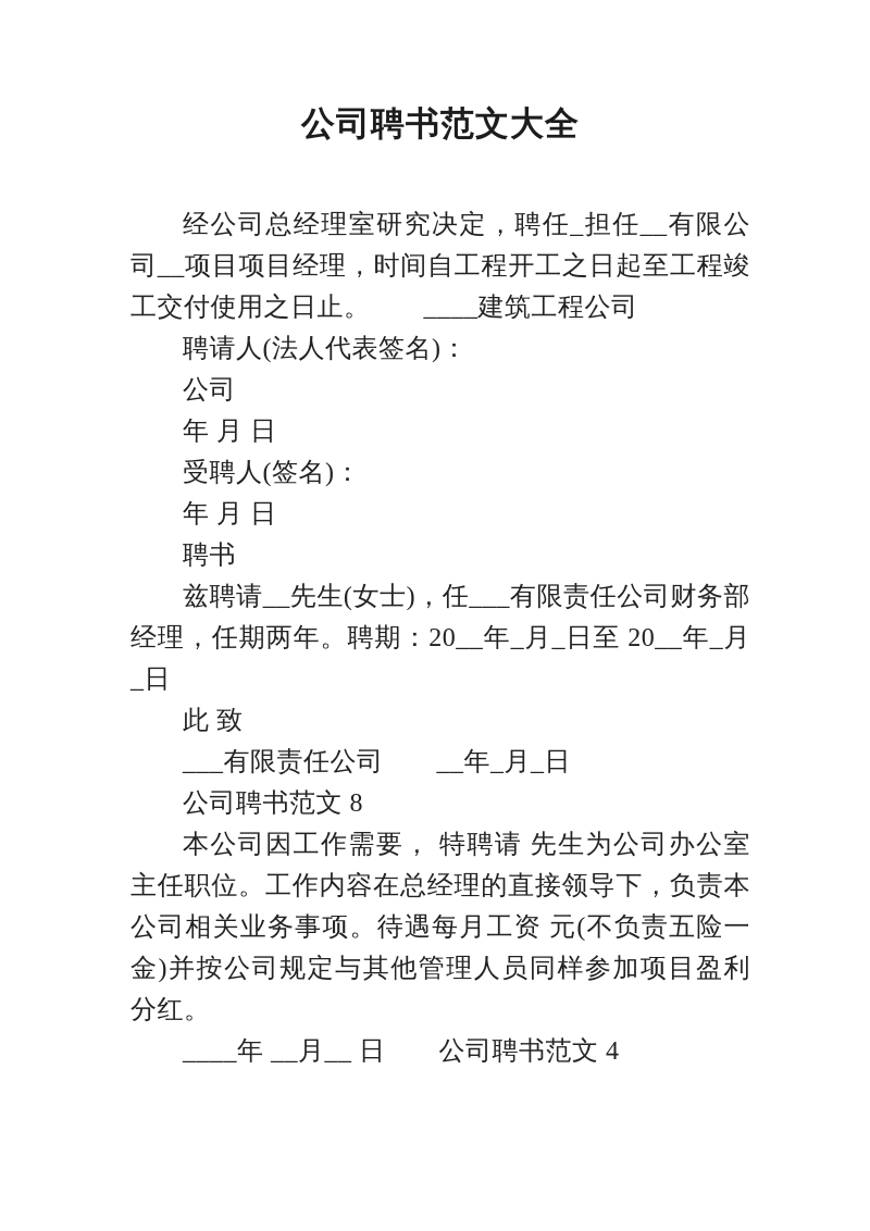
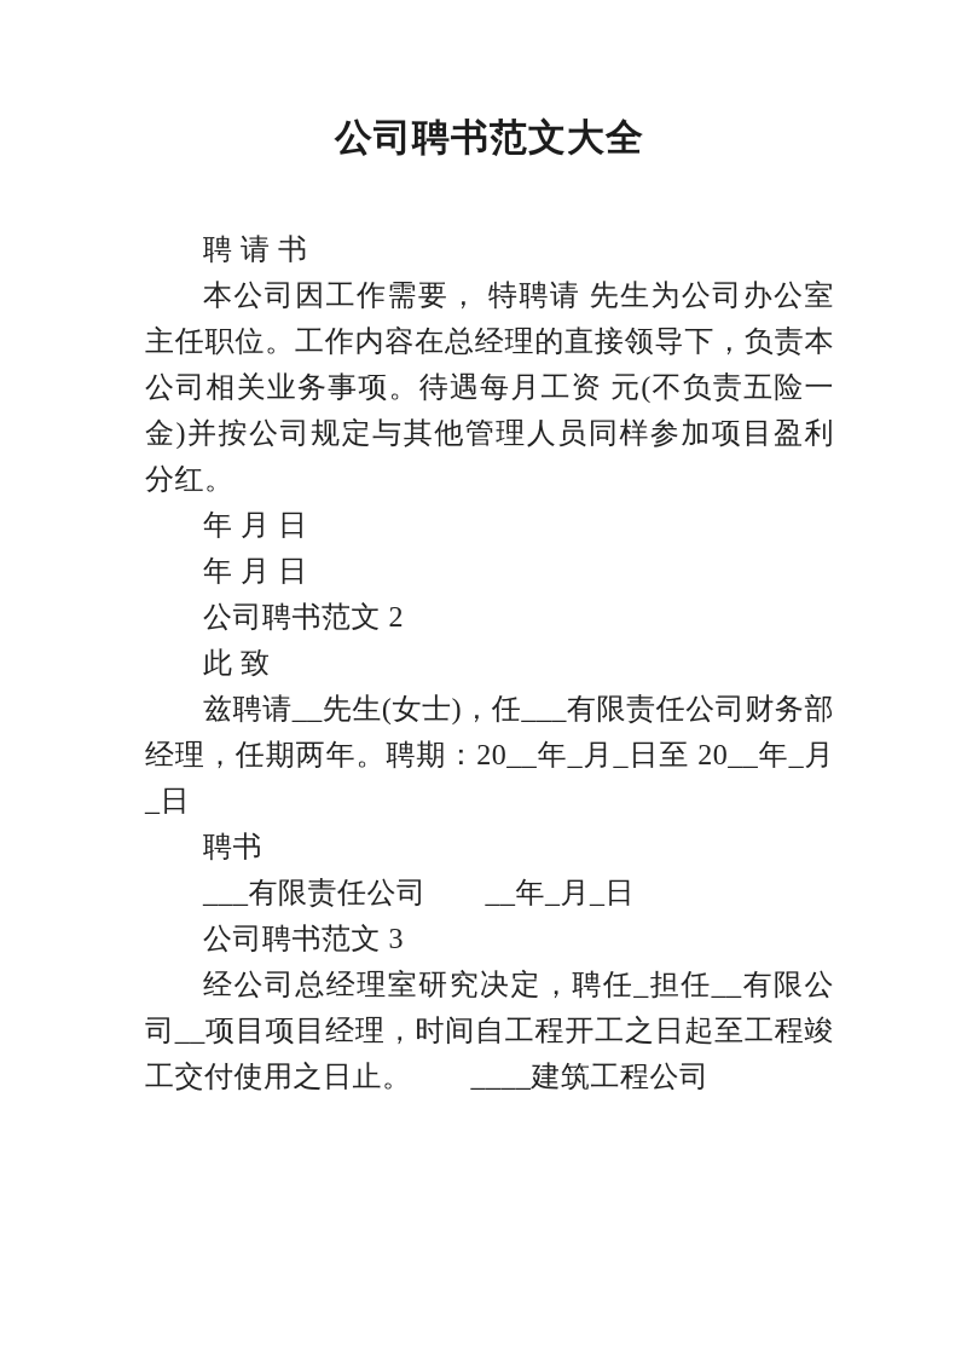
  公司聘书范文大全
+ 聘 请 书
- 经公司总经理室研究决定，聘任_担任__有限公司__项目项目经理，时间自工程开工之日起至工程竣工交付使用之日止。 ____建筑工程公司
+ 本公司因工作需要， 特聘请 先生为公司办公室主任职位。工作内容在总经理的直接领导下，负责本公司相关业务事项。待遇每月工资 元(不负责五险一金)并按公司规定与其他管理人员同样参加项目盈利分红。
- 聘请人(法人代表签名)：
- 公司
  年 月 日
- 受聘人(签名)：
  年 月 日
+ 公司聘书范文 2
- 聘书
+ 此 致
  兹聘请__先生(女士)，任___有限责任公司财务部经理，任期两年。聘期：20__年_月_日至 20__年_月_日
- 此 致
+ 聘书
  ___有限责任公司 __年_月_日
- 公司聘书范文 8
+ 公司聘书范文 3
- 本公司因工作需要， 特聘请 先生为公司办公室主任职位。工作内容在总经理的直接领导下，负责本公司相关业务事项。待遇每月工资 元(不负责五险一金)并按公司规定与其他管理人员同样参加项目盈利分红。
+ 经公司总经理室研究决定，聘任_担任__有限公司__项目项目经理，时间自工程开工之日起至工程竣工交付使用之日止。 ____建筑工程公司
- ____年 __月__ 日 公司聘书范文 4
